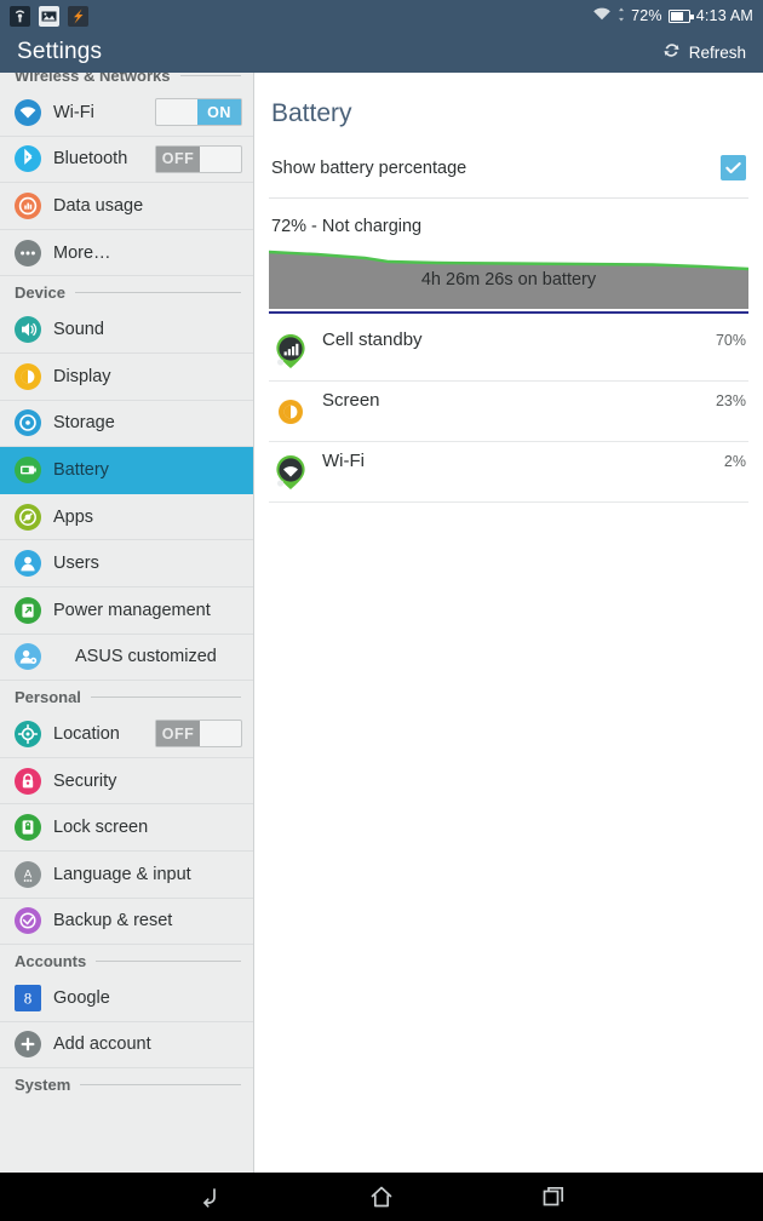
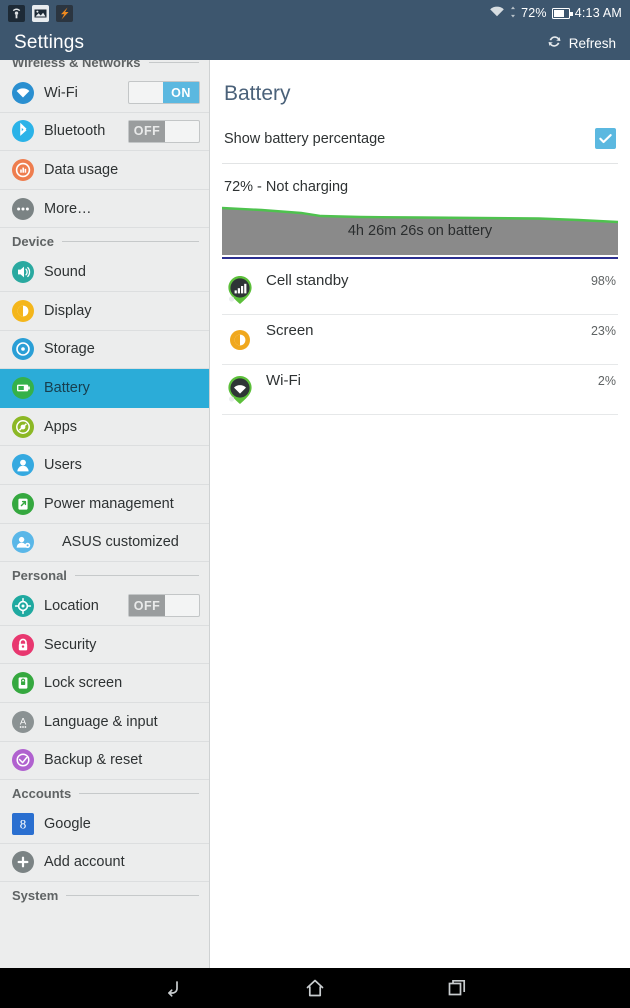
  72%
  4:13 AM
  Settings
  Refresh
  Wireless & Networks
  Wi-Fi
  ON
  Bluetooth
  OFF
  Data usage
  More…
  Device
  Sound
  Display
  Storage
  Battery
  Apps
  Users
  Power management
  ASUS customized
  Personal
  Location
  OFF
  Security
  Lock screen
  A
  Language & input
  Backup & reset
  Accounts
  8
  Google
  Add account
  System
  Battery
  Show battery percentage
  72% - Not charging
  4h 26m 26s on battery
  Cell standby
- 70%
+ 98%
  Screen
  23%
  Wi-Fi
  2%
